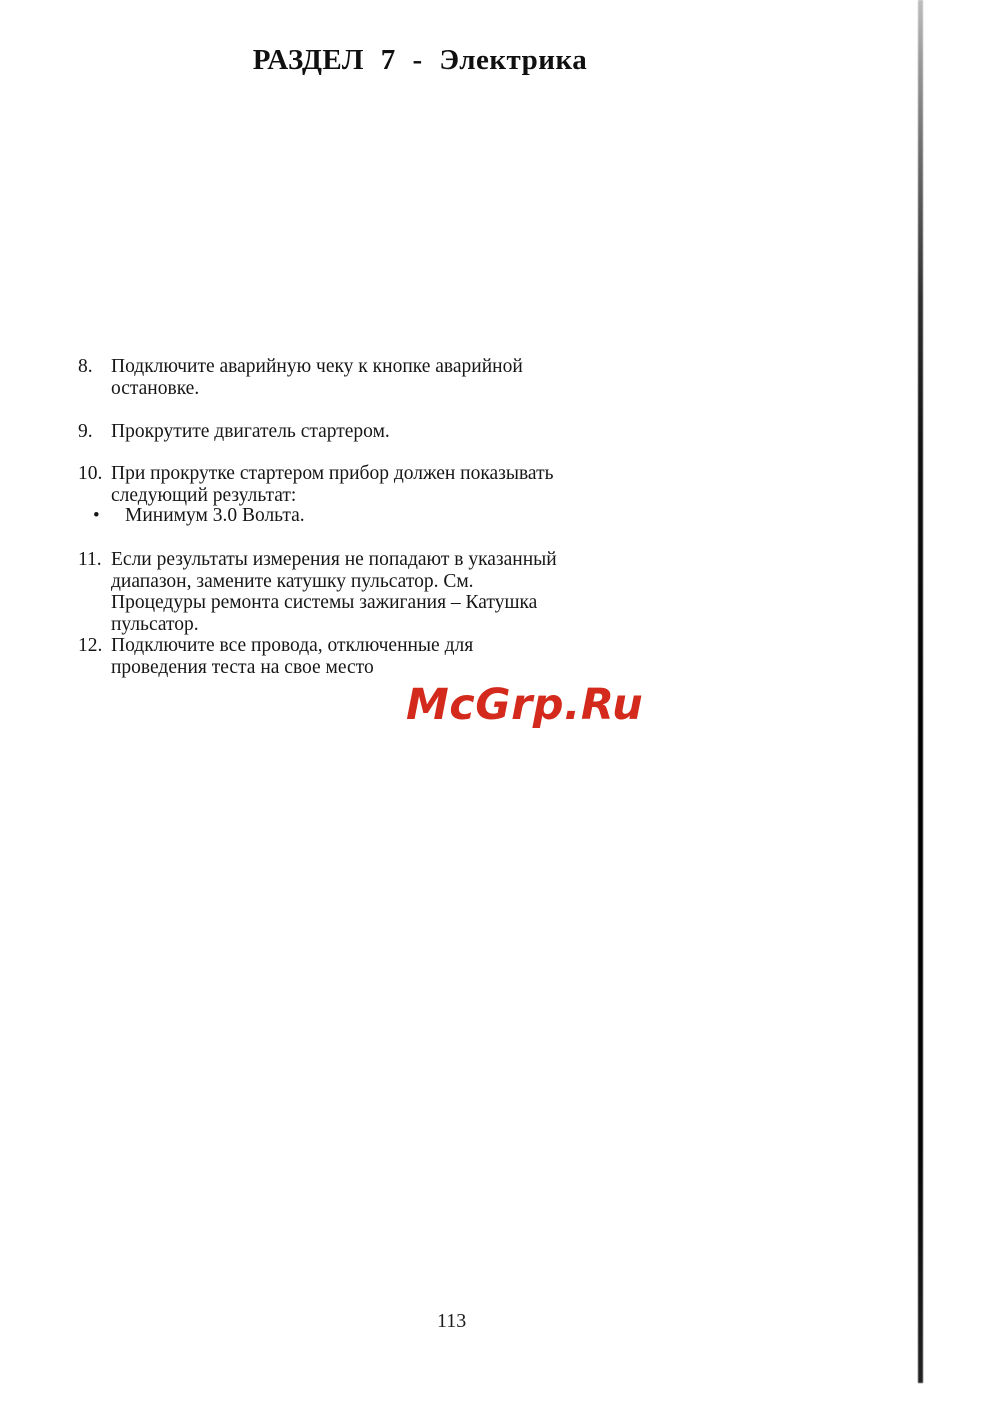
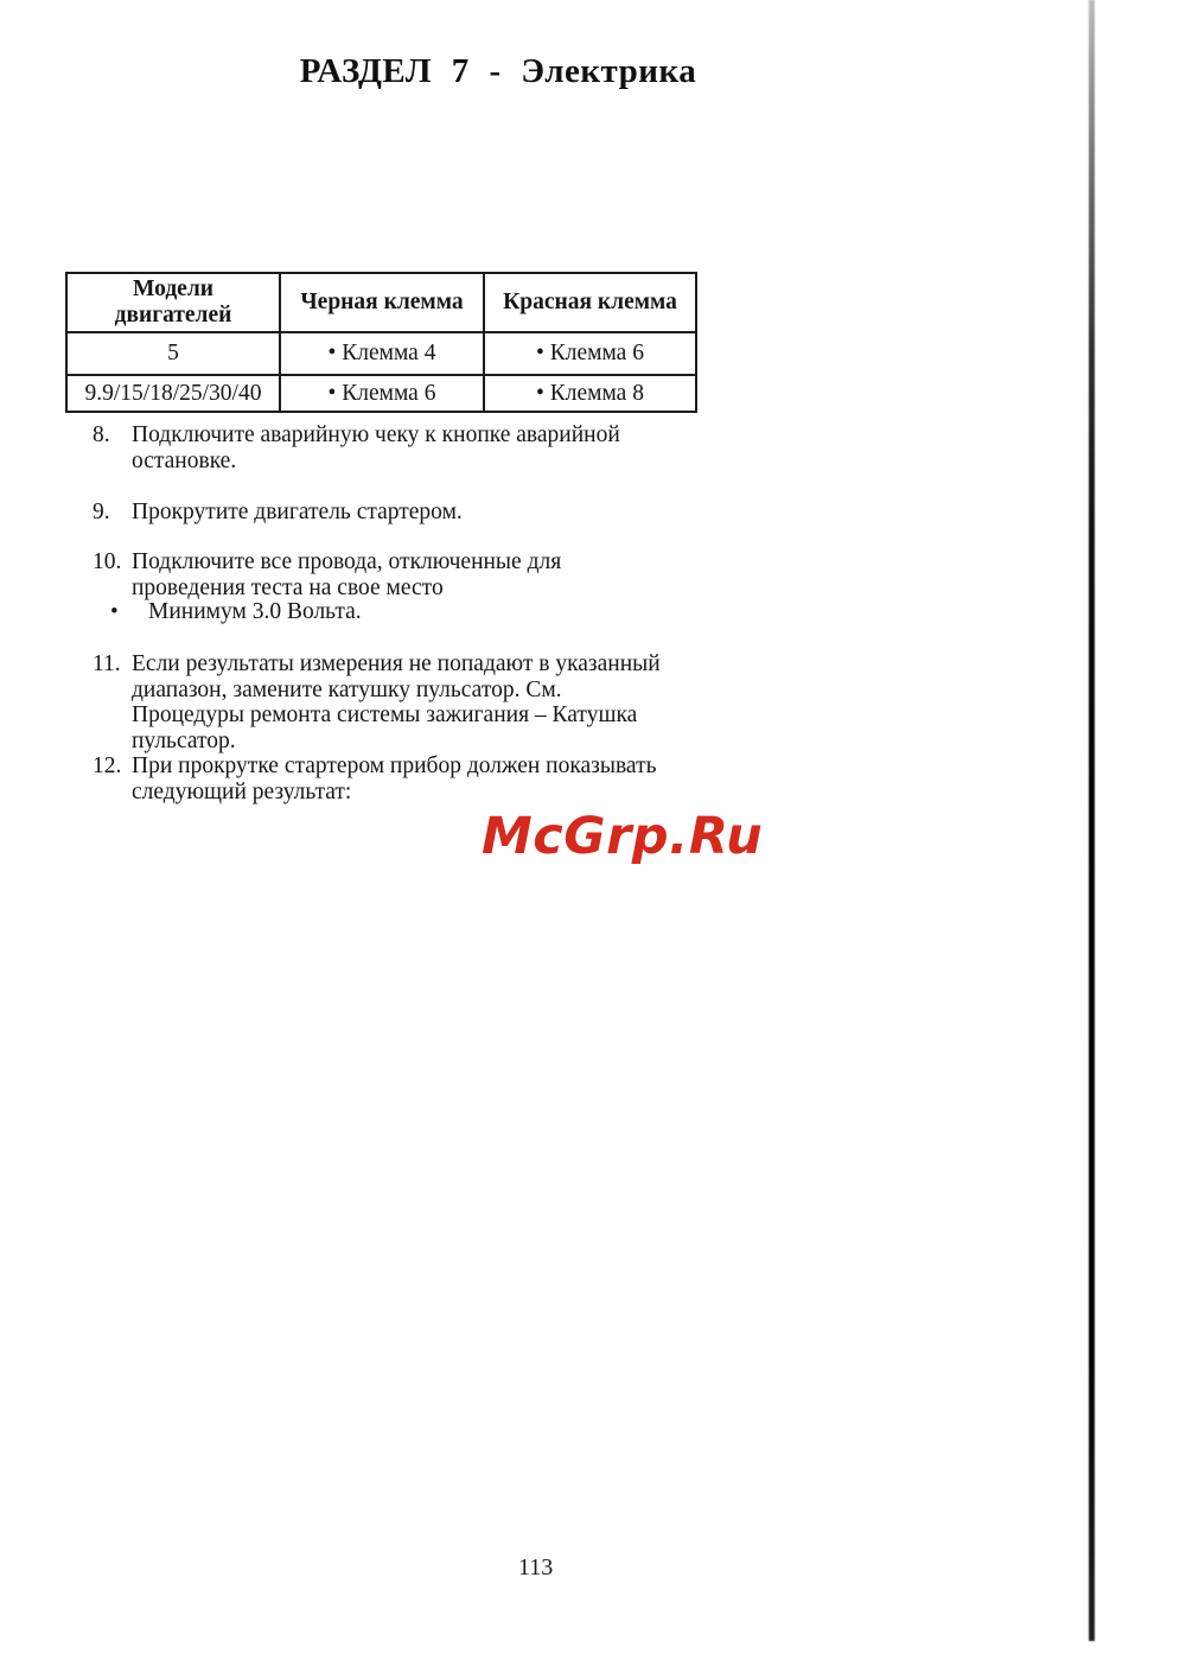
  РАЗДЕЛ 7 - Электрика
+ Модели двигателей	Черная клемма	Красная клемма
+ 5	• Клемма 4	• Клемма 6
+ 9.9/15/18/25/30/40	• Клемма 6	• Клемма 8
  8.
  Подключите аварийную чеку к кнопке аварийной остановке.
  9.
  Прокрутите двигатель стартером.
  10.
- При прокрутке стартером прибор должен показывать следующий результат:
+ Подключите все провода, отключенные для проведения теста на свое место
  •
  Минимум 3.0 Вольта.
  11.
  Если результаты измерения не попадают в указанный диапазон, замените катушку пульсатор. См. Процедуры ремонта системы зажигания – Катушка пульсатор.
  12.
- Подключите все провода, отключенные для проведения теста на свое место
+ При прокрутке стартером прибор должен показывать следующий результат:
  McGrp.Ru
  113
